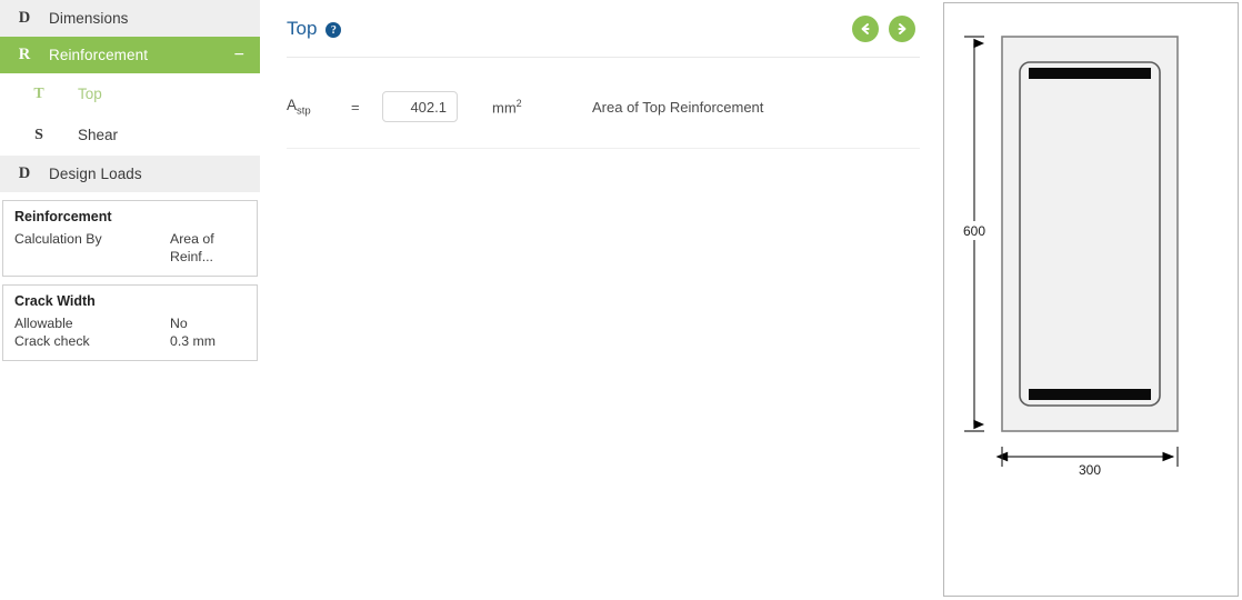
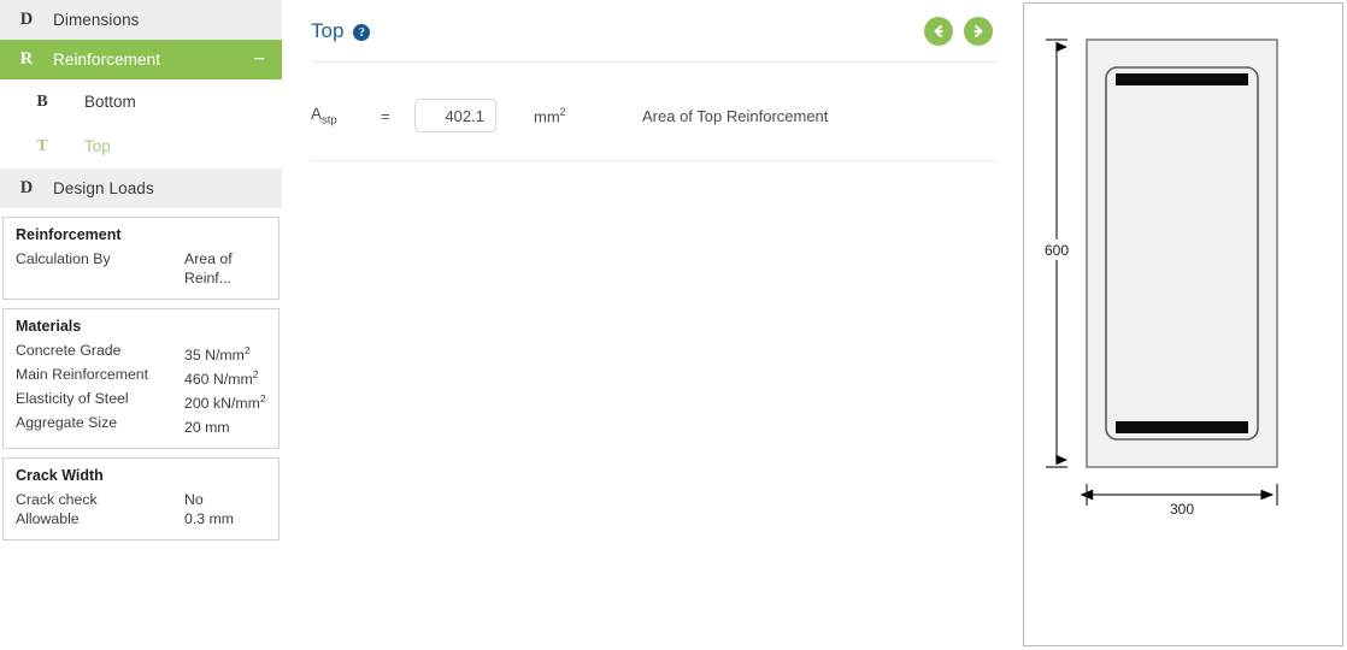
  D
  Dimensions
  R
  Reinforcement
  −
+ B
+ Bottom
  T
  Top
- S
- Shear
  D
  Design Loads
  Reinforcement
  Calculation By
  Area of Reinf...
+ Materials
+ Concrete Grade
+ 35 N/mm2
+ Main Reinforcement
+ 460 N/mm2
+ Elasticity of Steel
+ 200 kN/mm2
+ Aggregate Size
+ 20 mm
  Crack Width
- Allowable
+ Crack check
  No
- Crack check
+ Allowable
  0.3 mm
  Top
  ?
  Astp
  =
  402.1
  mm2
  Area of Top Reinforcement
  600
  300
